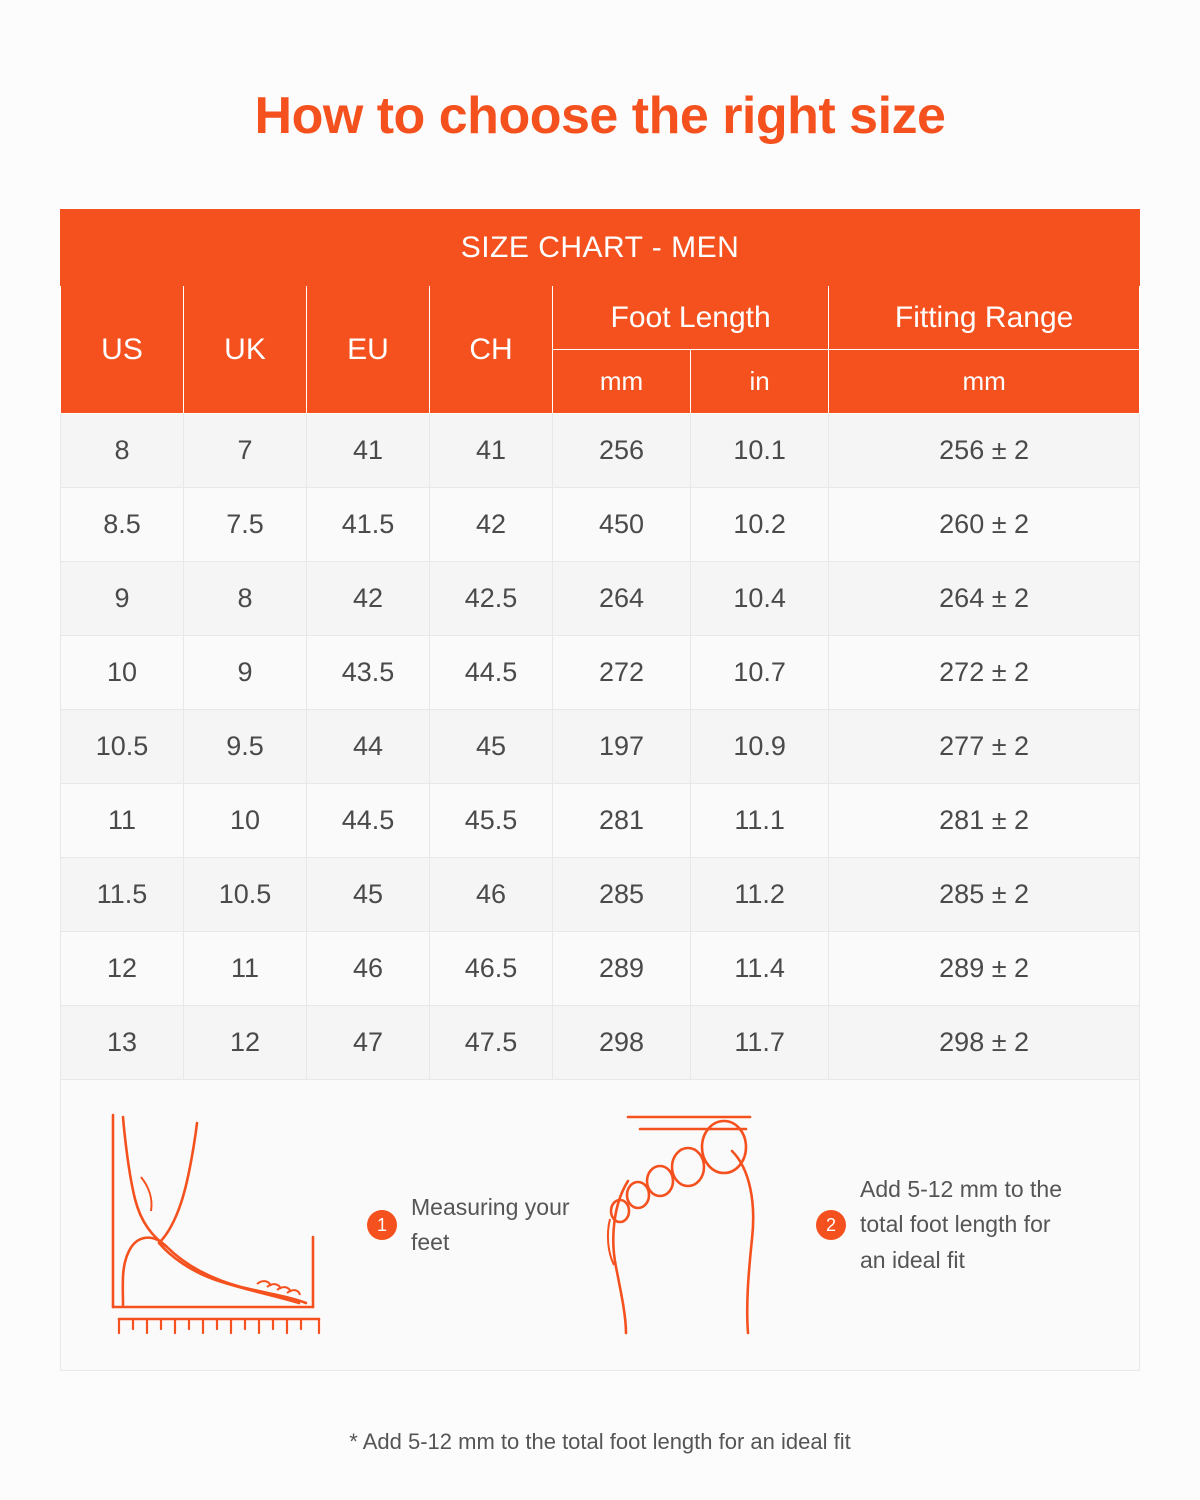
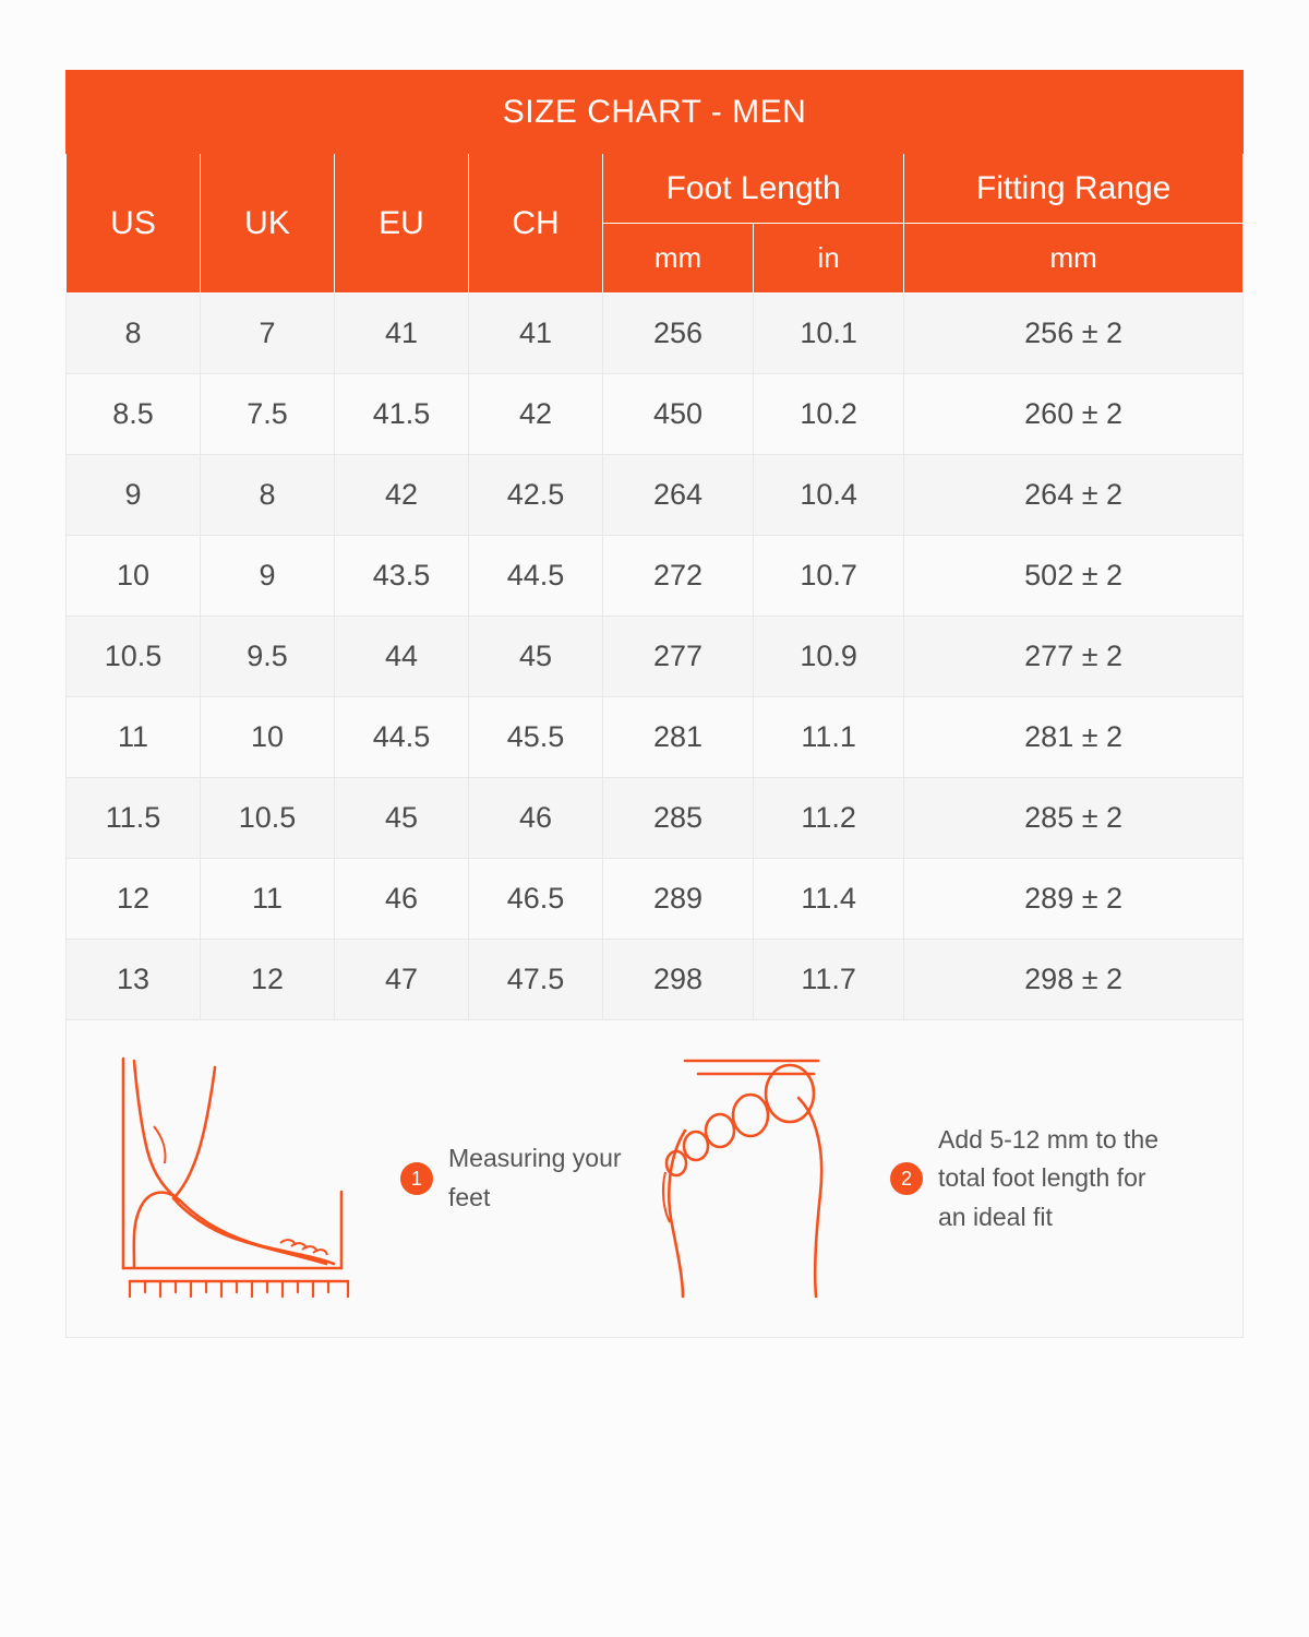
- How to choose the right size
  SIZE CHART - MEN
  US	UK	EU	CH	Foot Length	Fitting Range
  mm	in	mm
  8	7	41	41	256	10.1	256 ± 2
  8.5	7.5	41.5	42	450	10.2	260 ± 2
  9	8	42	42.5	264	10.4	264 ± 2
- 10	9	43.5	44.5	272	10.7	272 ± 2
+ 10	9	43.5	44.5	272	10.7	502 ± 2
- 10.5	9.5	44	45	197	10.9	277 ± 2
+ 10.5	9.5	44	45	277	10.9	277 ± 2
  11	10	44.5	45.5	281	11.1	281 ± 2
  11.5	10.5	45	46	285	11.2	285 ± 2
  12	11	46	46.5	289	11.4	289 ± 2
  13	12	47	47.5	298	11.7	298 ± 2
  1 Measuring your feet 2 Add 5-12 mm to the total foot length for an ideal fit
- * Add 5-12 mm to the total foot length for an ideal fit
